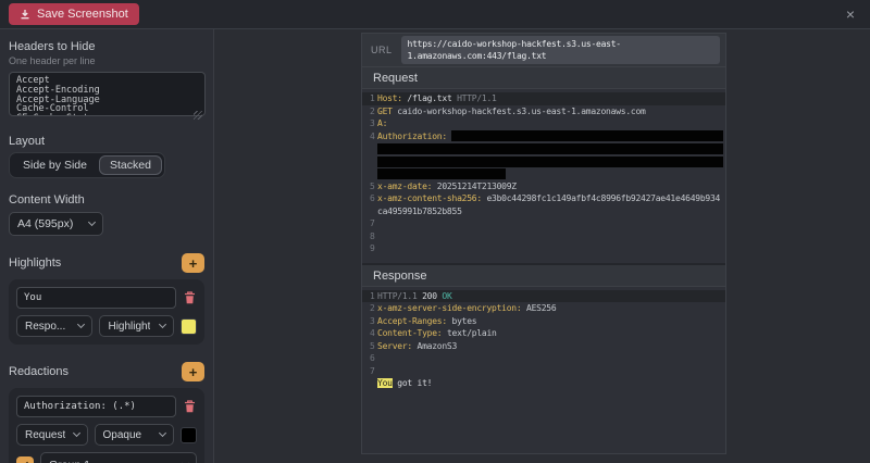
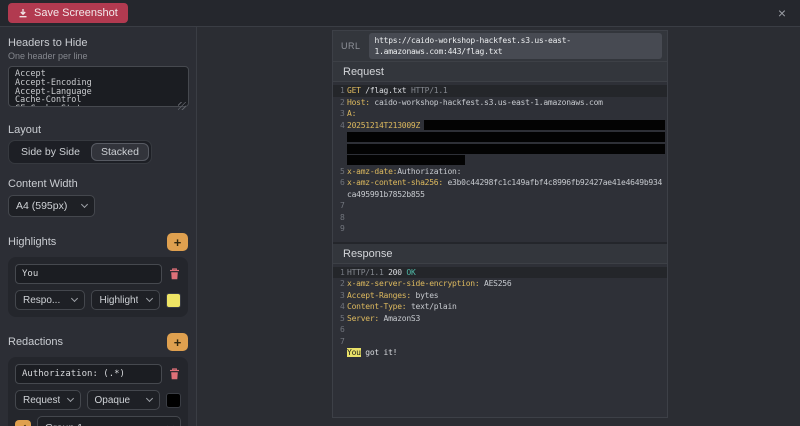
  Save Screenshot
  ×
  Headers to Hide
  One header per line
  Accept
  Accept-Encoding
  Accept-Language
  Layout
  Side by Side
  Stacked
  Content Width
  A4 (595px)
  Highlights
  +
  You
  Respo...
  Highlight
  Redactions
  +
  Authorization: (.*)
  Request
  Opaque
  URL
  https://caido-workshop-hackfest.s3.us-east-1.amazonaws.com:443/flag.txt
  Request
  1
- Host: /flag.txt HTTP/1.1
+ GET /flag.txt HTTP/1.1
  2
- GET caido-workshop-hackfest.s3.us-east-1.amazonaws.com
+ Host: caido-workshop-hackfest.s3.us-east-1.amazonaws.com
  3
  A:
  4
- Authorization:
+ 20251214T213009Z
  5
- x-amz-date: 20251214T213009Z
+ x-amz-date:Authorization:
  6
  x-amz-content-sha256: e3b0c44298fc1c149afbf4c8996fb92427ae41e4649b934ca495991b7852b855
  7
  8
  9
  Response
  1
  HTTP/1.1 200 OK
  2
  x-amz-server-side-encryption: AES256
  3
  Accept-Ranges: bytes
  4
  Content-Type: text/plain
  5
  Server: AmazonS3
  6
  7
  You got it!
